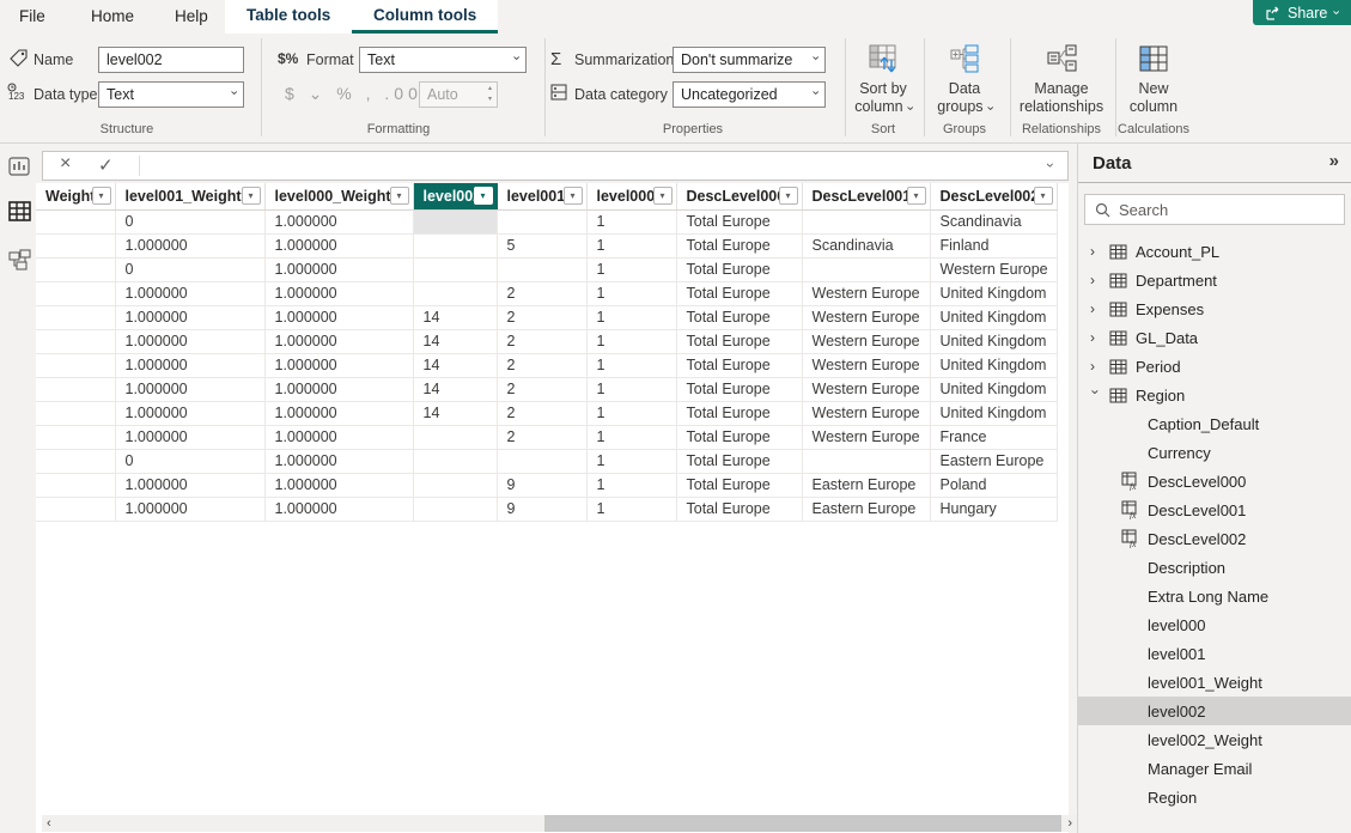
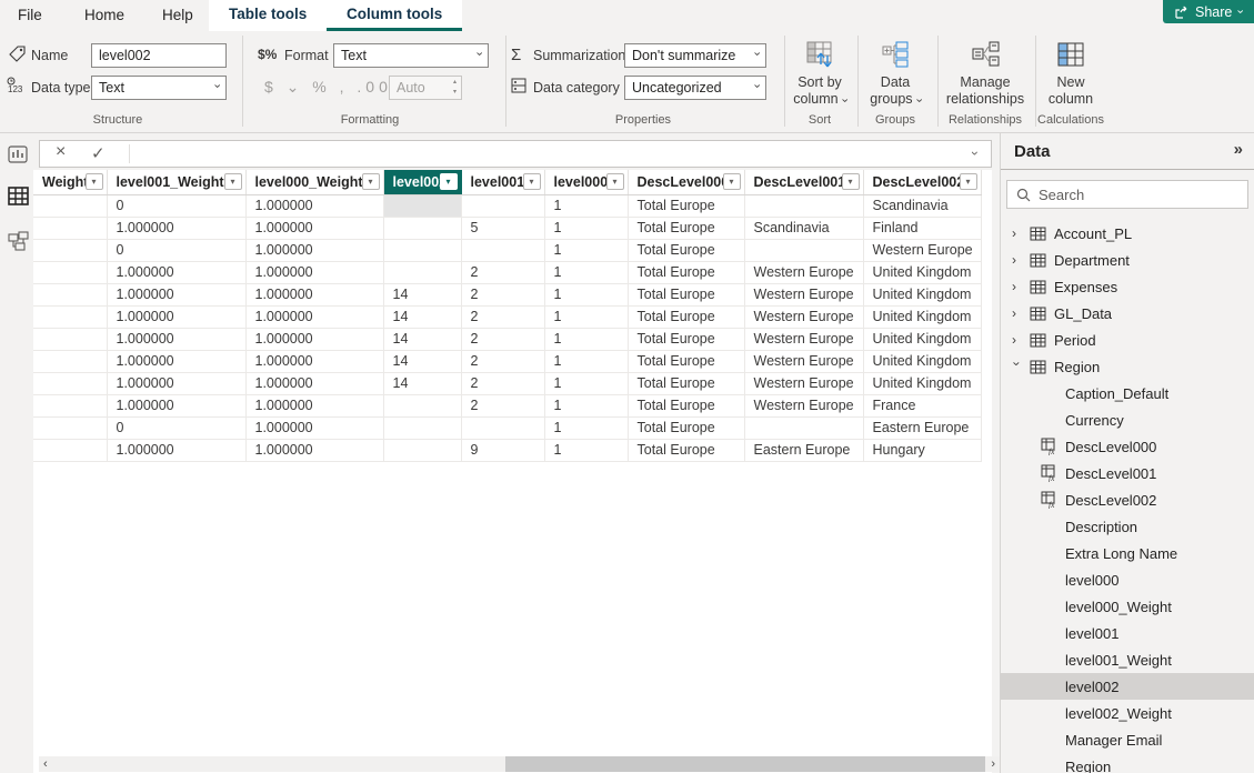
  File
  Home
  Help
  Table tools
  Column tools
  Share
  Name
  level002
  123
  Data type
  Text
  Structure
  $%
  Format
  Text
  $ ⌄ % , .00
  Auto
  Formatting
  Σ
  Summarization
  Don't summarize
  Data category
  Uncategorized
  Properties
  Sort by
  column
  Sort
  Data
  groups
  Groups
  Manage
  relationships
  Relationships
  New
  column
  Calculations
  ×
  ✓
  Weigh ▾	level001_Weight ▾	level000_Weight ▾	level00 ▾	level001 ▾	level000 ▾	DescLevel00 ▾	DescLevel00 ▾	DescLevel00 ▾
  	0	1.000000			1	Total Europe		Scandinavia
  	1.000000	1.000000		5	1	Total Europe	Scandinavia	Finland
  	0	1.000000			1	Total Europe		Western Europe
  	1.000000	1.000000		2	1	Total Europe	Western Europe	United Kingdom
  	1.000000	1.000000	14	2	1	Total Europe	Western Europe	United Kingdom
  	1.000000	1.000000	14	2	1	Total Europe	Western Europe	United Kingdom
  	1.000000	1.000000	14	2	1	Total Europe	Western Europe	United Kingdom
  	1.000000	1.000000	14	2	1	Total Europe	Western Europe	United Kingdom
  	1.000000	1.000000	14	2	1	Total Europe	Western Europe	United Kingdom
  	1.000000	1.000000		2	1	Total Europe	Western Europe	France
  	0	1.000000			1	Total Europe		Eastern Europe
- 	1.000000	1.000000		9	1	Total Europe	Eastern Europe	Poland
  	1.000000	1.000000		9	1	Total Europe	Eastern Europe	Hungary
  ‹
  ›
  Data
  »
  Search
  ›
  Account_PL
  ›
  Department
  ›
  Expenses
  ›
  GL_Data
  ›
  Period
  Region
  Caption_Default
  Currency
  fx
  DescLevel000
  fx
  DescLevel001
  fx
  DescLevel002
  Description
  Extra Long Name
  level000
+ level000_Weight
  level001
  level001_Weight
  level002
  level002_Weight
  Manager Email
  Region
